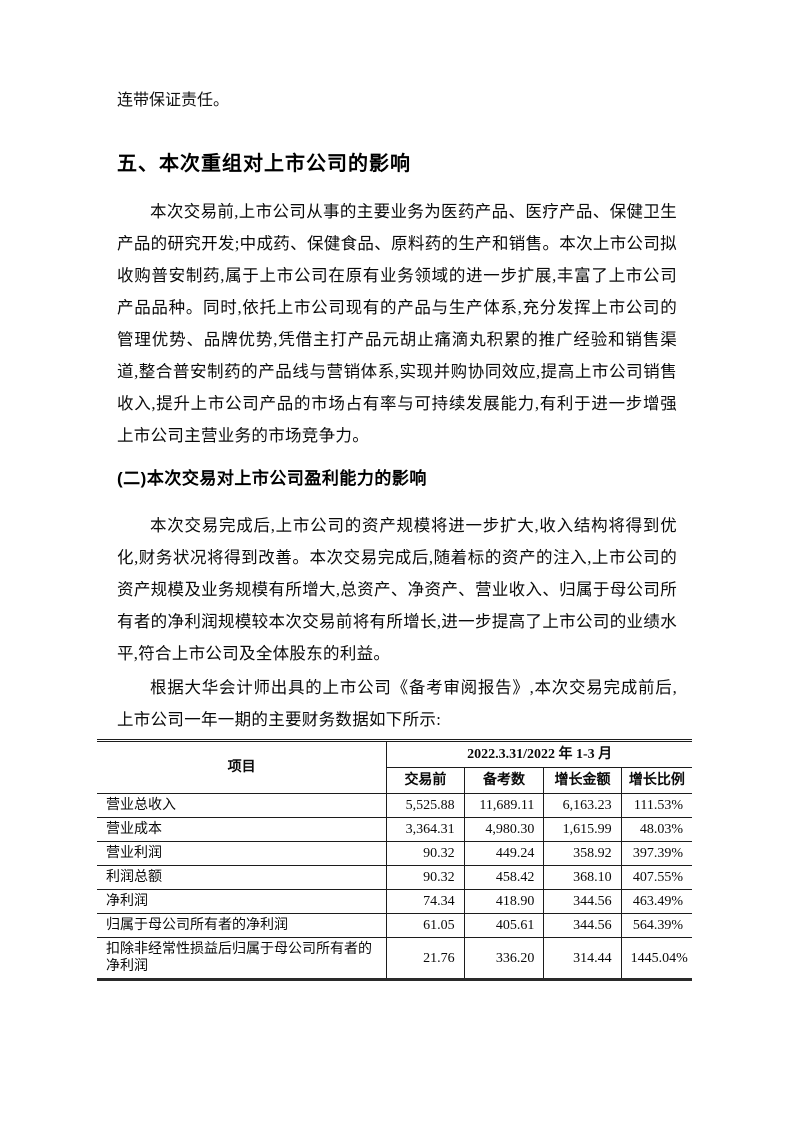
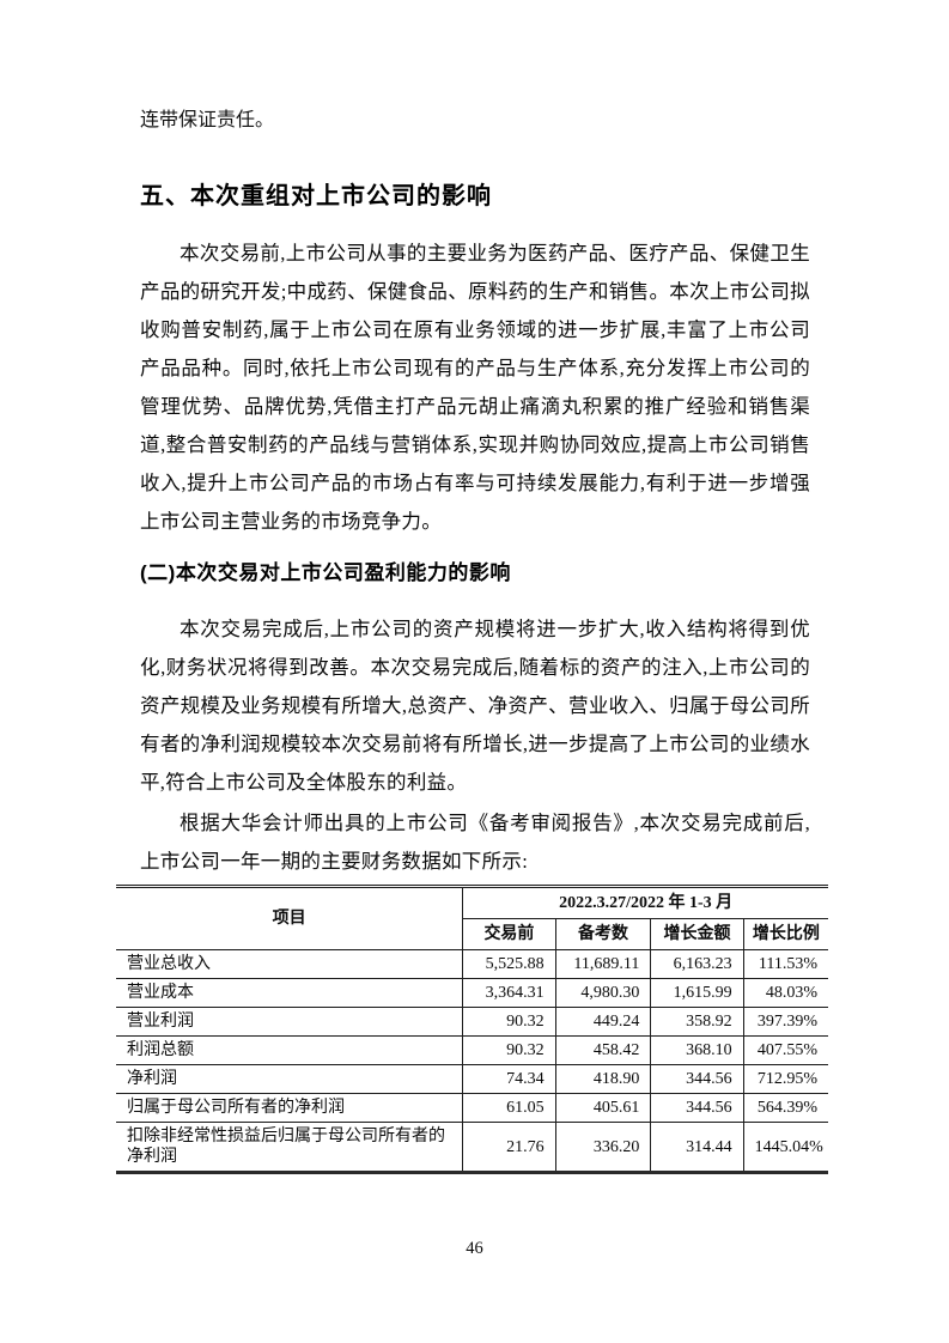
  连带保证责任。
  五、本次重组对上市公司的影响
  本次交易前,上市公司从事的主要业务为医药产品、医疗产品、保健卫生产品的研究开发;中成药、保健食品、原料药的生产和销售。本次上市公司拟收购普安制药,属于上市公司在原有业务领域的进一步扩展,丰富了上市公司产品品种。同时,依托上市公司现有的产品与生产体系,充分发挥上市公司的管理优势、品牌优势,凭借主打产品元胡止痛滴丸积累的推广经验和销售渠道,整合普安制药的产品线与营销体系,实现并购协同效应,提高上市公司销售收入,提升上市公司产品的市场占有率与可持续发展能力,有利于进一步增强上市公司主营业务的市场竞争力。
  (二)本次交易对上市公司盈利能力的影响
  本次交易完成后,上市公司的资产规模将进一步扩大,收入结构将得到优化,财务状况将得到改善。本次交易完成后,随着标的资产的注入,上市公司的资产规模及业务规模有所增大,总资产、净资产、营业收入、归属于母公司所有者的净利润规模较本次交易前将有所增长,进一步提高了上市公司的业绩水平,符合上市公司及全体股东的利益。
  根据大华会计师出具的上市公司《备考审阅报告》,本次交易完成前后,上市公司一年一期的主要财务数据如下所示:
- 项目	2022.3.31/2022 年 1-3 月
+ 项目	2022.3.27/2022 年 1-3 月
  交易前	备考数	增长金额	增长比例
  营业总收入	5,525.88	11,689.11	6,163.23	111.53%
  营业成本	3,364.31	4,980.30	1,615.99	48.03%
  营业利润	90.32	449.24	358.92	397.39%
  利润总额	90.32	458.42	368.10	407.55%
- 净利润	74.34	418.90	344.56	463.49%
+ 净利润	74.34	418.90	344.56	712.95%
  归属于母公司所有者的净利润	61.05	405.61	344.56	564.39%
  扣除非经常性损益后归属于母公司所有者的净利润	21.76	336.20	314.44	1445.04%
+ 46
